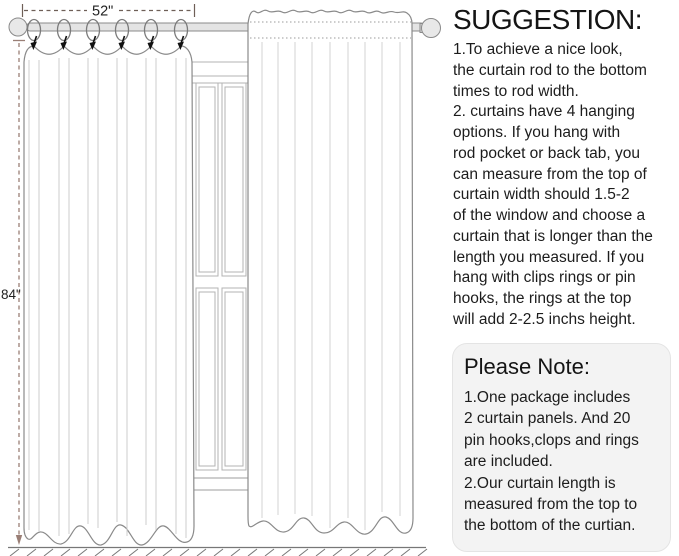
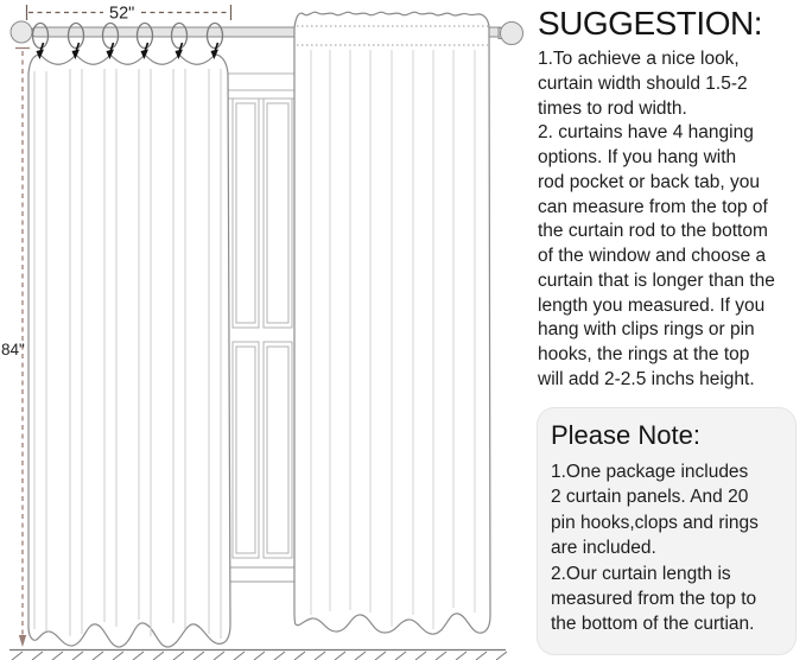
  52"
  84"
  SUGGESTION:
  1.To achieve a nice look,
- the curtain rod to the bottom
+ curtain width should 1.5-2
  times to rod width.
  2. curtains have 4 hanging
  options. If you hang with
  rod pocket or back tab, you
  can measure from the top of
- curtain width should 1.5-2
+ the curtain rod to the bottom
  of the window and choose a
  curtain that is longer than the
  length you measured. If you
  hang with clips rings or pin
  hooks, the rings at the top
  will add 2-2.5 inchs height.
  Please Note:
  1.One package includes
  2 curtain panels. And 20
  pin hooks,clops and rings
  are included.
  2.Our curtain length is
  measured from the top to
  the bottom of the curtian.
